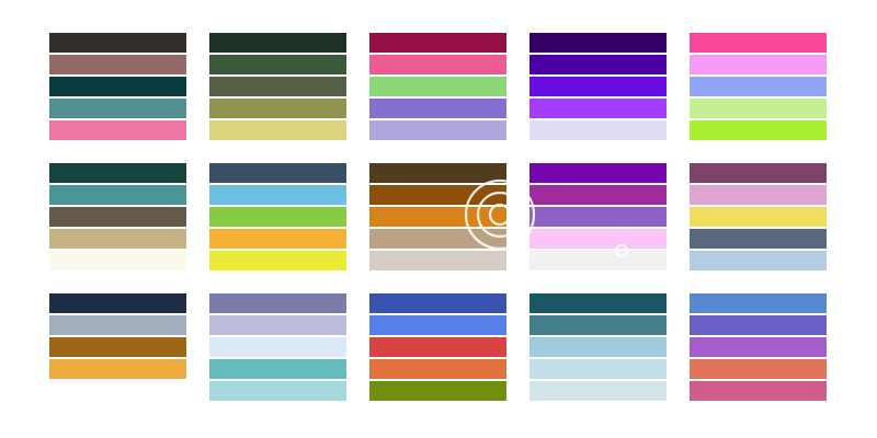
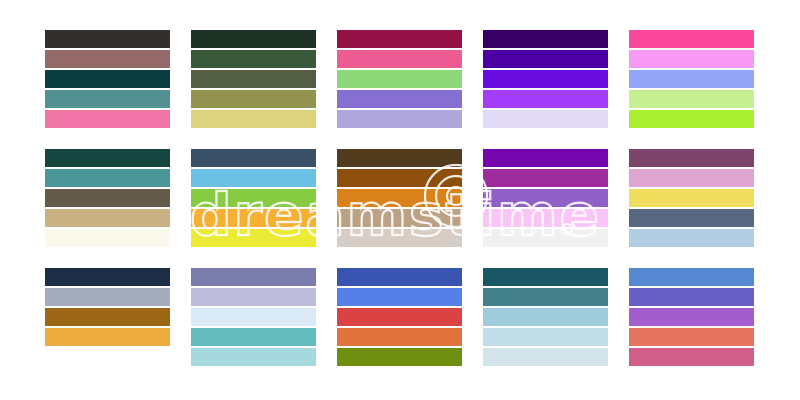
+ dreamstime
